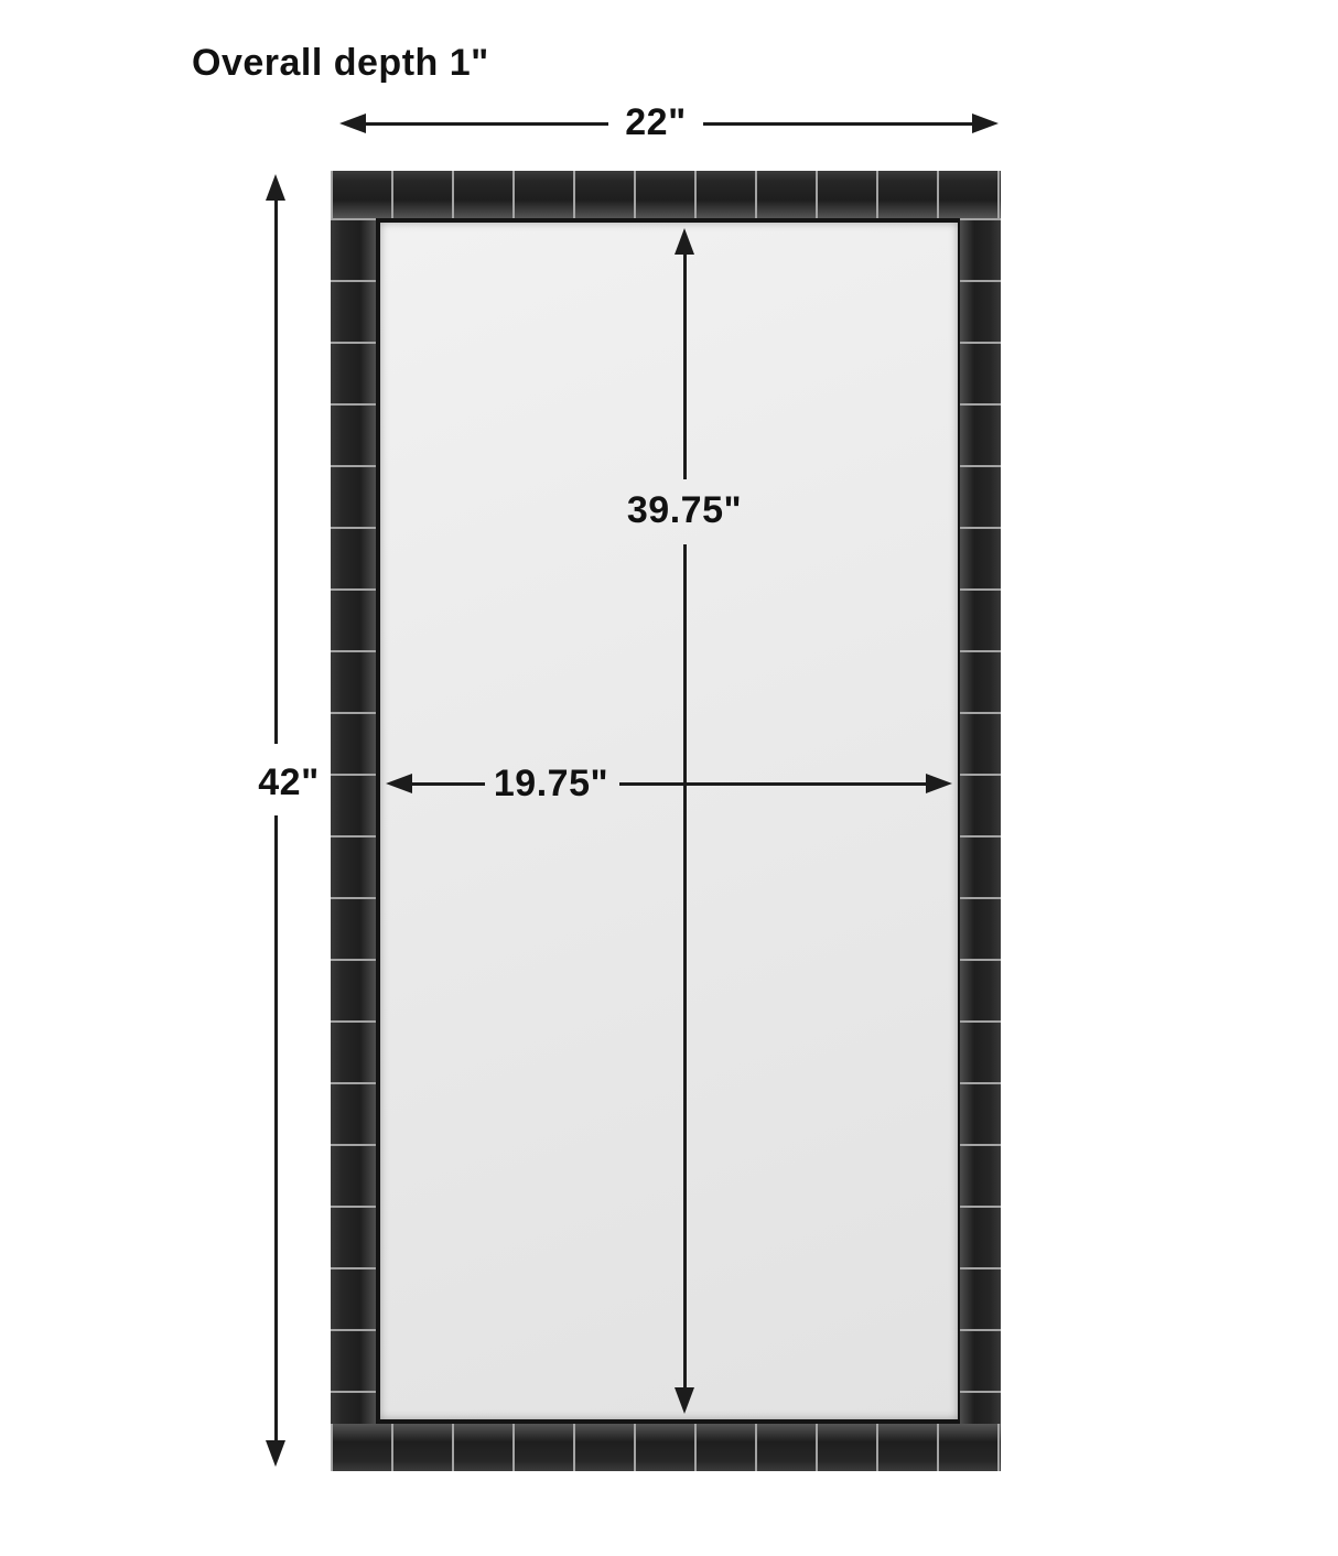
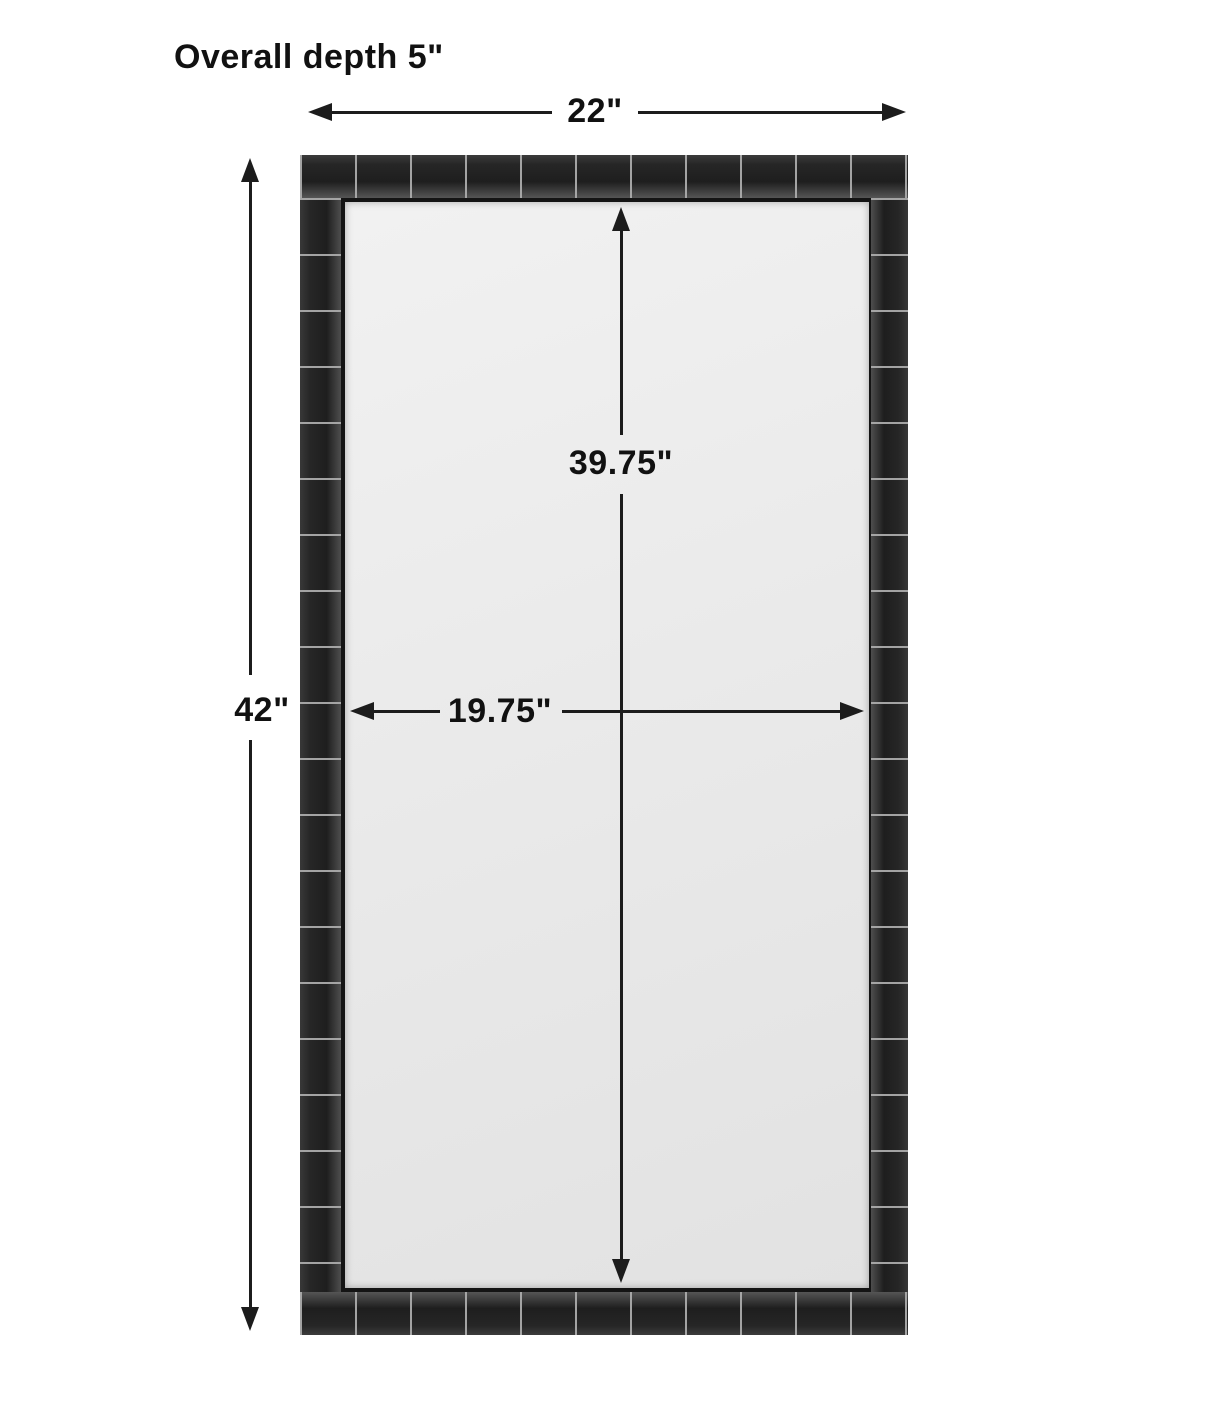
- Overall depth 1"
+ Overall depth 5"
  22"
  42"
  39.75"
  19.75"
